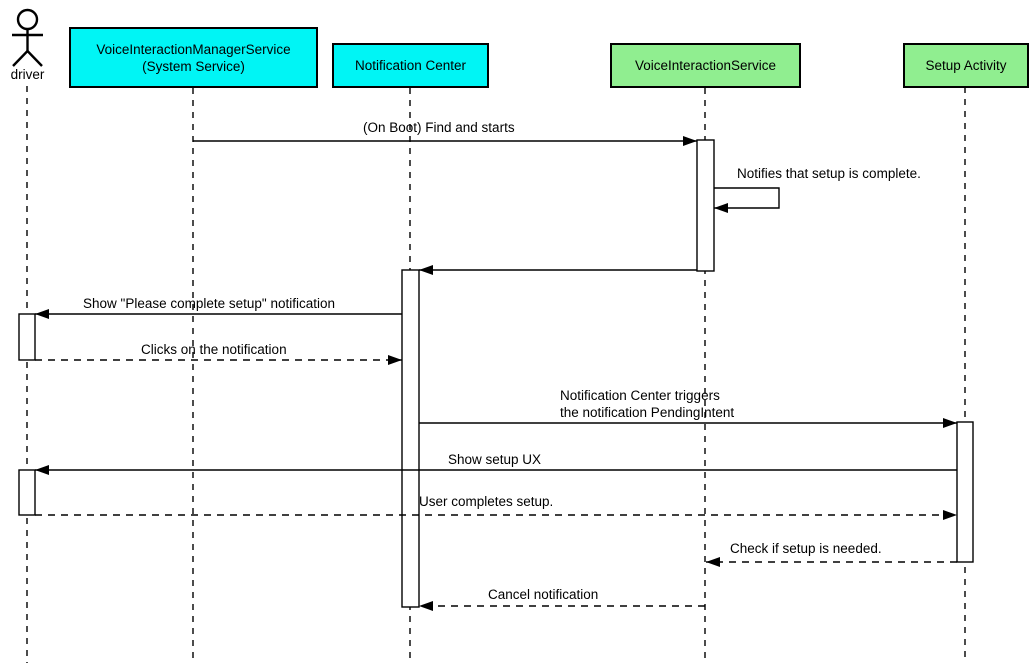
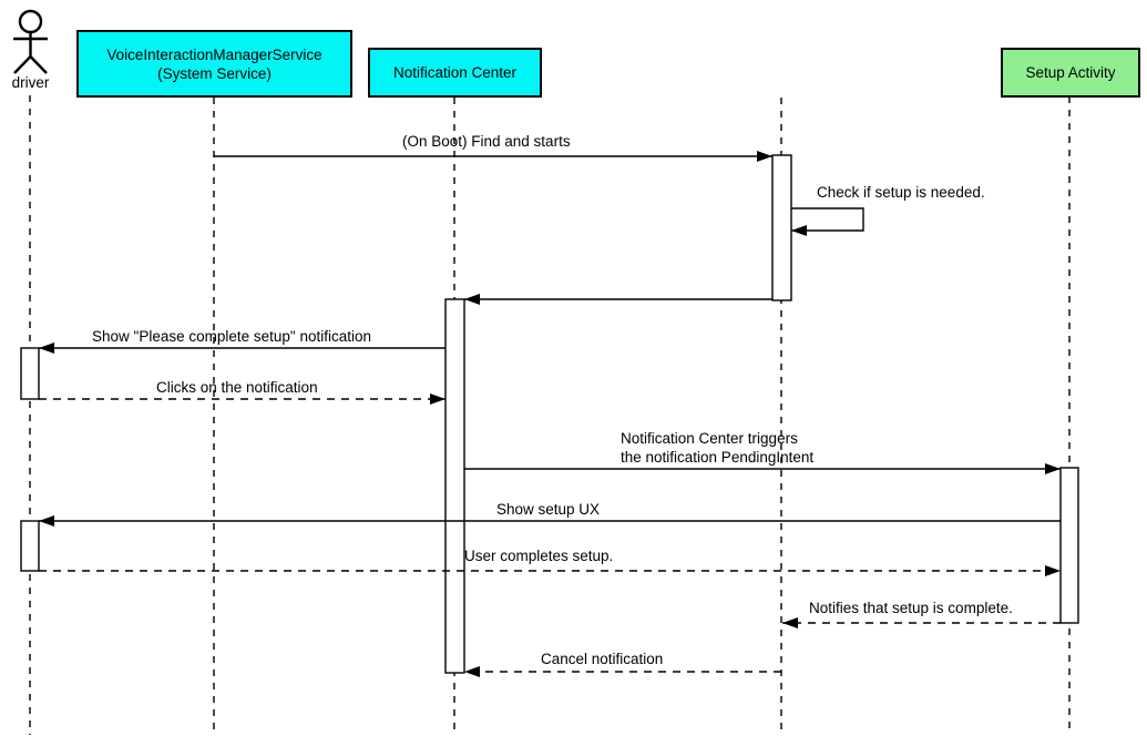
  driver
  VoiceInteractionManagerService
  (System Service)
  Notification Center
- VoiceInteractionService
  Setup Activity
  (On Boot) Find and starts
- Notifies that setup is complete.
+ Check if setup is needed.
  Show "Please complete setup" notification
  Clicks on the notification
  Notification Center triggers
  the notification PendingIntent
  Show setup UX
  User completes setup.
- Check if setup is needed.
+ Notifies that setup is complete.
  Cancel notification
